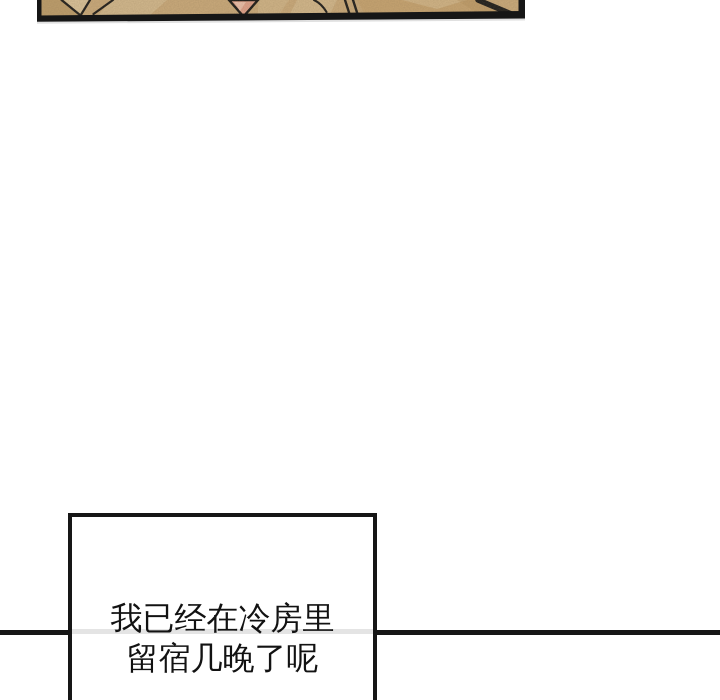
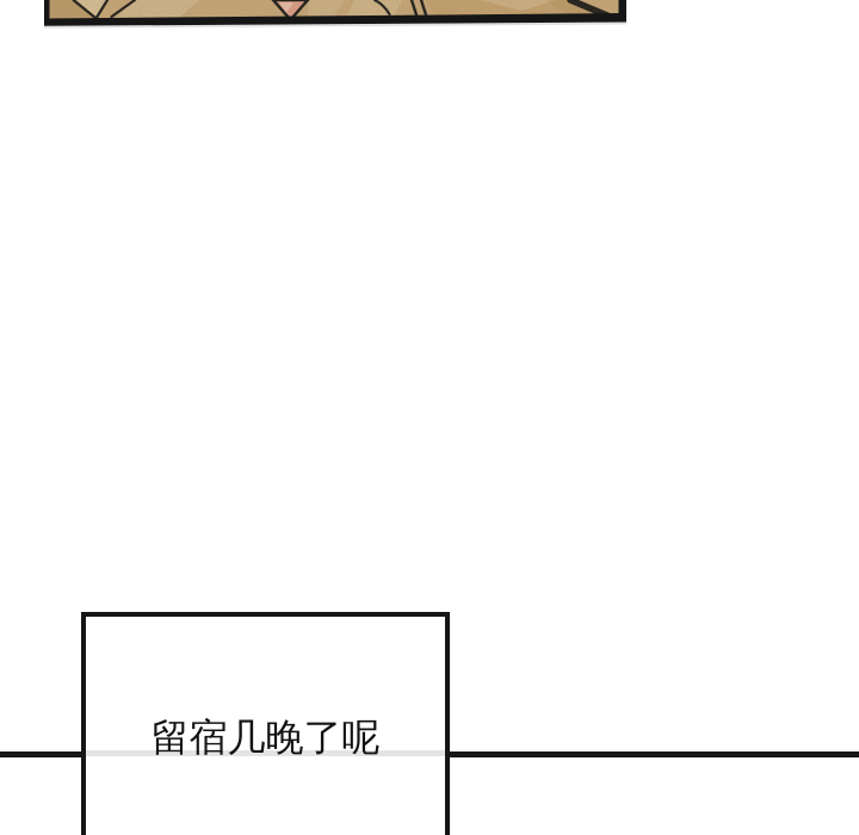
- 我已经在冷房里
  留宿几晚了呢
